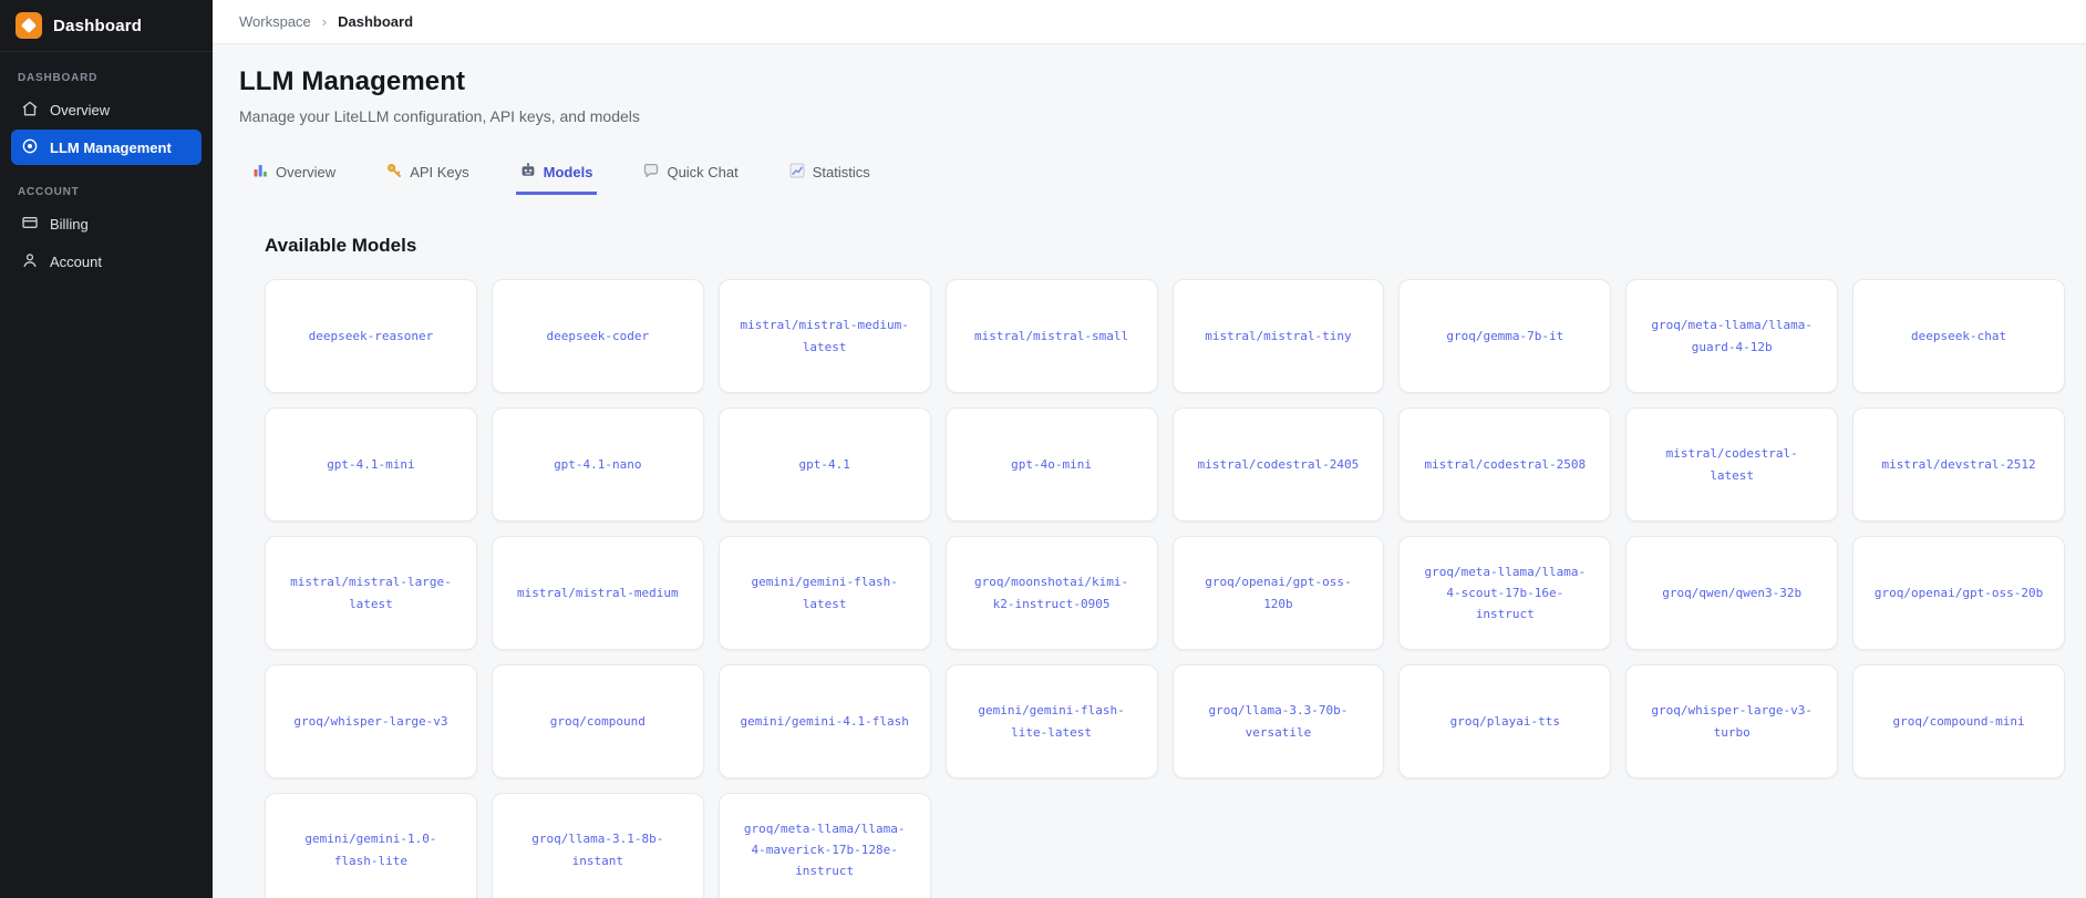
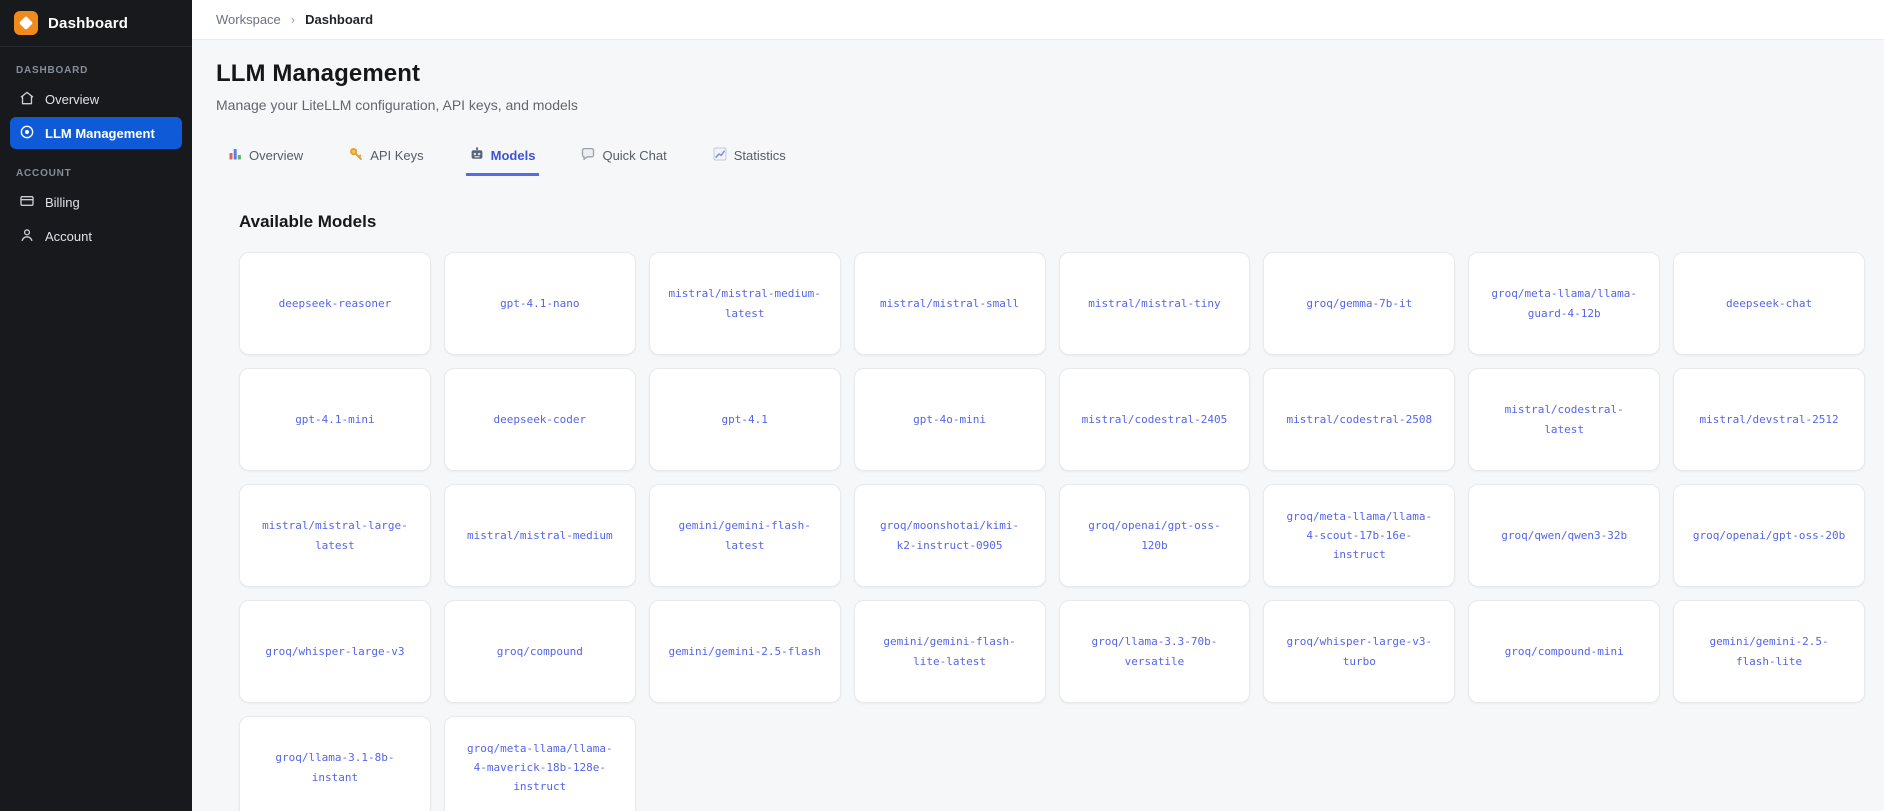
  Dashboard
  DASHBOARD
  Overview
  LLM Management
  ACCOUNT
  Billing
  Account
  Workspace
  ›
  Dashboard
  LLM Management
  Manage your LiteLLM configuration, API keys, and models
  Overview
  API Keys
  Models
  Quick Chat
  Statistics
  Available Models
  deepseek-reasoner
- deepseek-coder
+ gpt-4.1-nano
  mistral/mistral-medium-latest
  mistral/mistral-small
  mistral/mistral-tiny
  groq/gemma-7b-it
  groq/meta-llama/llama-guard-4-12b
  deepseek-chat
  gpt-4.1-mini
- gpt-4.1-nano
+ deepseek-coder
  gpt-4.1
  gpt-4o-mini
  mistral/codestral-2405
  mistral/codestral-2508
  mistral/codestral-latest
  mistral/devstral-2512
  mistral/mistral-large-latest
  mistral/mistral-medium
  gemini/gemini-flash-latest
  groq/moonshotai/kimi-k2-instruct-0905
  groq/openai/gpt-oss-120b
  groq/meta-llama/llama-4-scout-17b-16e-instruct
  groq/qwen/qwen3-32b
  groq/openai/gpt-oss-20b
  groq/whisper-large-v3
  groq/compound
- gemini/gemini-4.1-flash
+ gemini/gemini-2.5-flash
  gemini/gemini-flash-lite-latest
  groq/llama-3.3-70b-versatile
- groq/playai-tts
  groq/whisper-large-v3-turbo
  groq/compound-mini
- gemini/gemini-1.0-flash-lite
+ gemini/gemini-2.5-flash-lite
  groq/llama-3.1-8b-instant
- groq/meta-llama/llama-4-maverick-17b-128e-instruct
+ groq/meta-llama/llama-4-maverick-18b-128e-instruct
